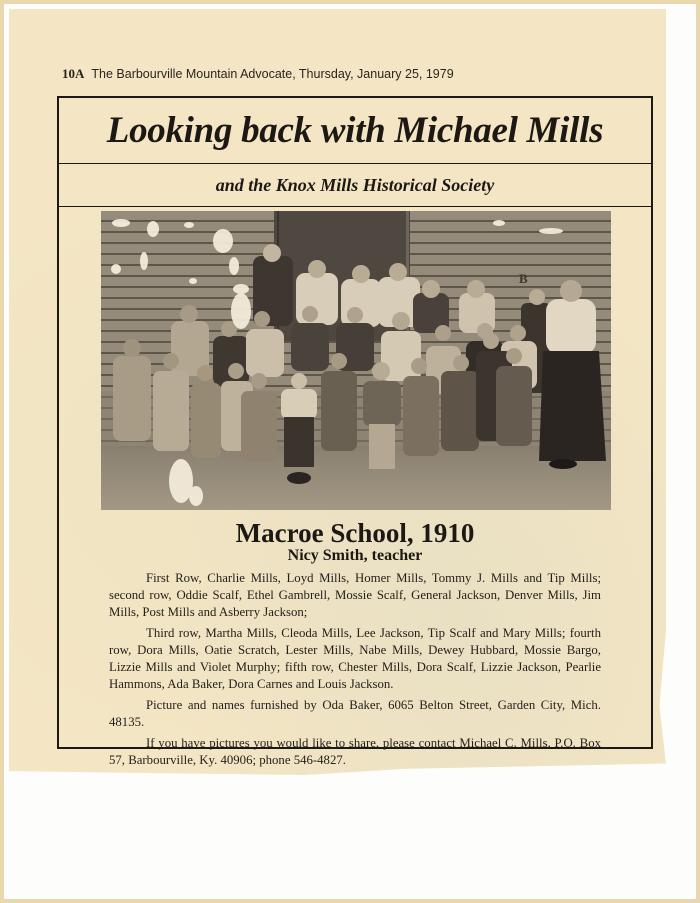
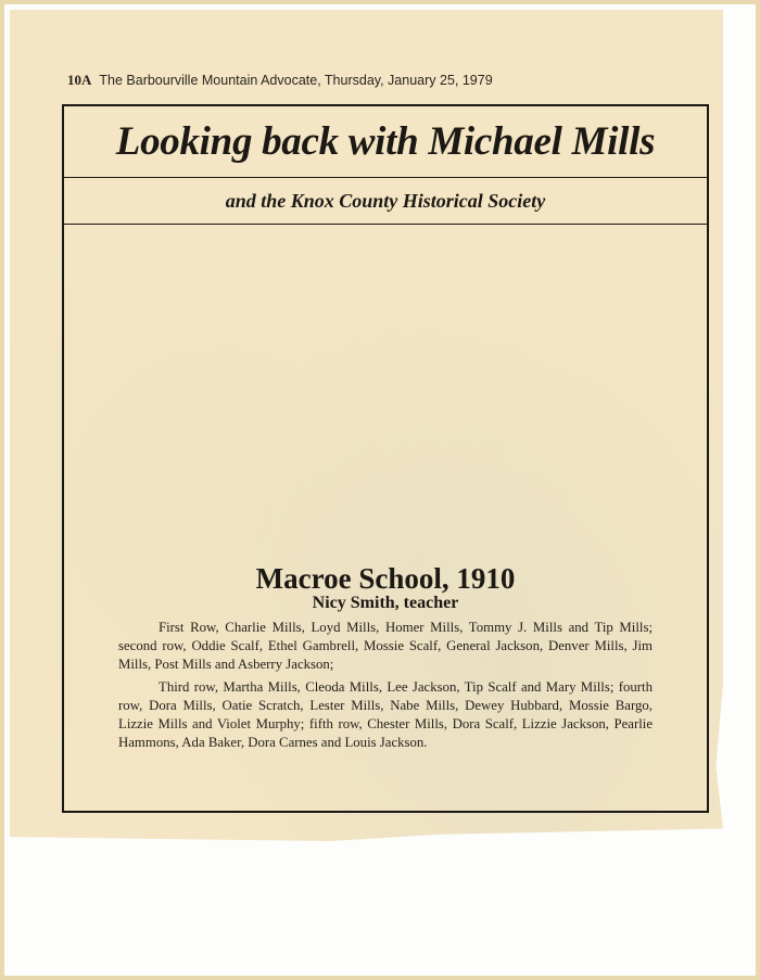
  10A The Barbourville Mountain Advocate, Thursday, January 25, 1979
  Looking back with Michael Mills
- and the Knox Mills Historical Society
+ and the Knox County Historical Society
- B
  Macroe School, 1910
  Nicy Smith, teacher
  First Row, Charlie Mills, Loyd Mills, Homer Mills, Tommy J. Mills and Tip Mills; second row, Oddie Scalf, Ethel Gambrell, Mossie Scalf, General Jackson, Denver Mills, Jim Mills, Post Mills and Asberry Jackson;
  Third row, Martha Mills, Cleoda Mills, Lee Jackson, Tip Scalf and Mary Mills; fourth row, Dora Mills, Oatie Scratch, Lester Mills, Nabe Mills, Dewey Hubbard, Mossie Bargo, Lizzie Mills and Violet Murphy; fifth row, Chester Mills, Dora Scalf, Lizzie Jackson, Pearlie Hammons, Ada Baker, Dora Carnes and Louis Jackson.
- Picture and names furnished by Oda Baker, 6065 Belton Street, Garden City, Mich. 48135.
- If you have pictures you would like to share, please contact Michael C. Mills, P.O. Box 57, Barbourville, Ky. 40906; phone 546-4827.
